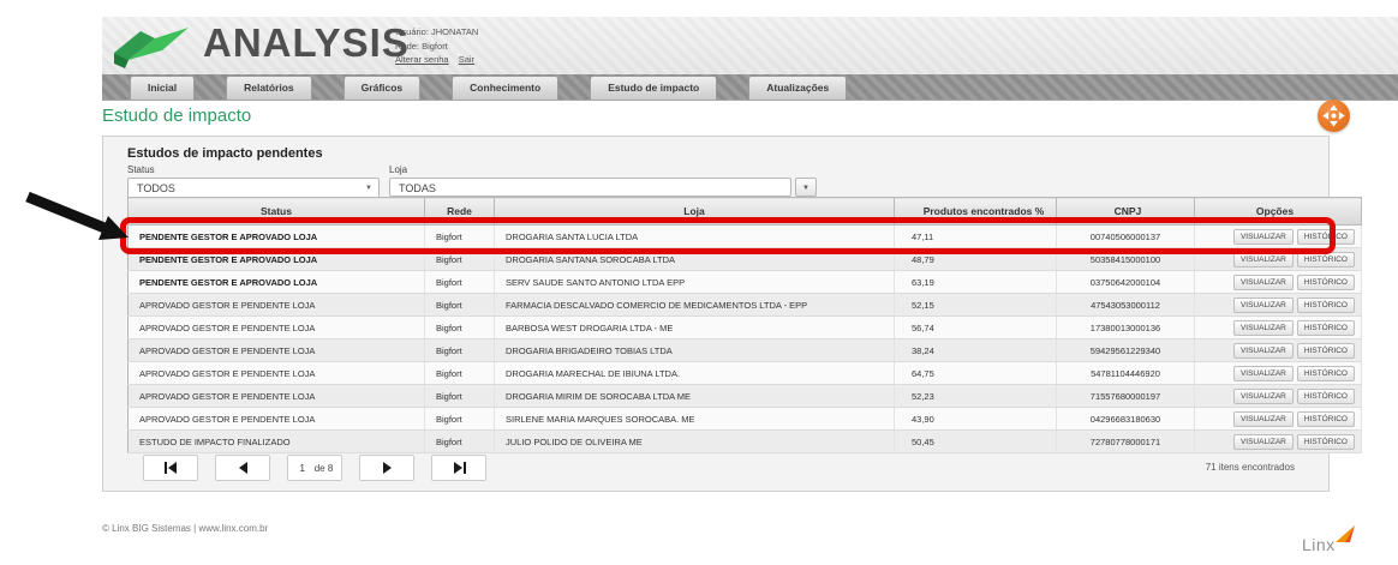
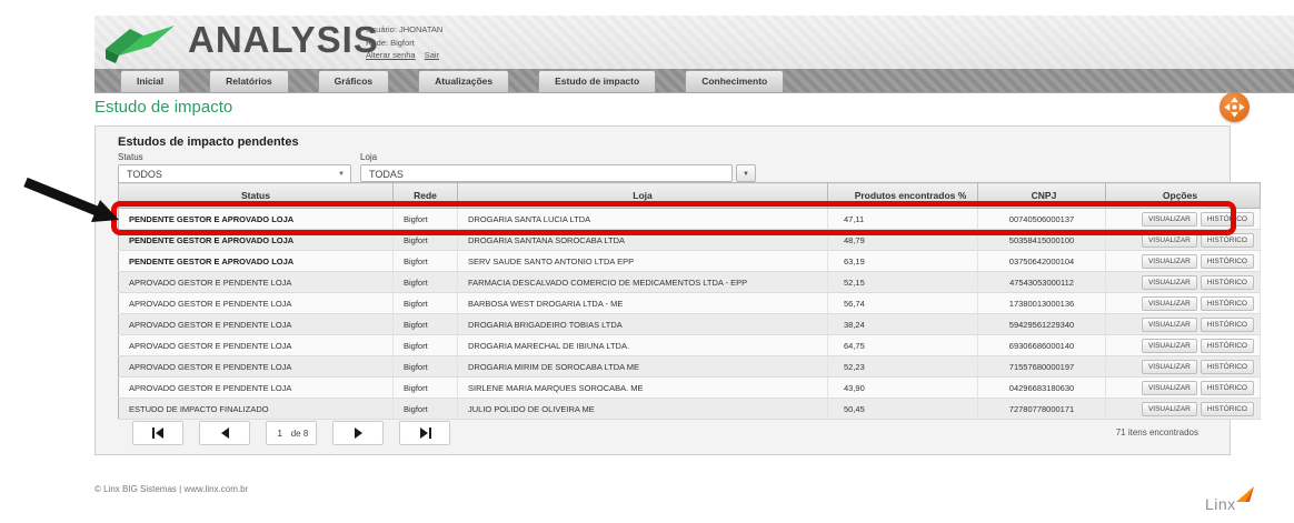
  ANALYSIS
  Usuário: JHONATAN
  Rede: Bigfort
  Alterar senha Sair
  Inicial
  Relatórios
  Gráficos
- Conhecimento
+ Atualizações
  Estudo de impacto
- Atualizações
+ Conhecimento
  Estudo de impacto
  Estudos de impacto pendentes
  Status
  TODOS
  Loja
  TODAS
  Status	Rede	Loja	Produtos encontrados %	CNPJ	Opções
  PENDENTE GESTOR E APROVADO LOJA	Bigfort	DROGARIA SANTA LUCIA LTDA	47,11	00740506000137
  PENDENTE GESTOR E APROVADO LOJA	Bigfort	DROGARIA SANTANA SOROCABA LTDA	48,79	50358415000100
  PENDENTE GESTOR E APROVADO LOJA	Bigfort	SERV SAUDE SANTO ANTONIO LTDA EPP	63,19	03750642000104
  APROVADO GESTOR E PENDENTE LOJA	Bigfort	FARMACIA DESCALVADO COMERCIO DE MEDICAMENTOS LTDA - EPP	52,15	47543053000112
  APROVADO GESTOR E PENDENTE LOJA	Bigfort	BARBOSA WEST DROGARIA LTDA - ME	56,74	17380013000136
  APROVADO GESTOR E PENDENTE LOJA	Bigfort	DROGARIA BRIGADEIRO TOBIAS LTDA	38,24	59429561229340
- APROVADO GESTOR E PENDENTE LOJA	Bigfort	DROGARIA MARECHAL DE IBIUNA LTDA.	64,75	54781104446920
+ APROVADO GESTOR E PENDENTE LOJA	Bigfort	DROGARIA MARECHAL DE IBIUNA LTDA.	64,75	69306686000140
  APROVADO GESTOR E PENDENTE LOJA	Bigfort	DROGARIA MIRIM DE SOROCABA LTDA ME	52,23	71557680000197
  APROVADO GESTOR E PENDENTE LOJA	Bigfort	SIRLENE MARIA MARQUES SOROCABA. ME	43,90	04296683180630
  ESTUDO DE IMPACTO FINALIZADO	Bigfort	JULIO POLIDO DE OLIVEIRA ME	50,45	72780778000171
  1
  de 8
  71 itens encontrados
  © Linx BIG Sistemas | www.linx.com.br
  Linx
